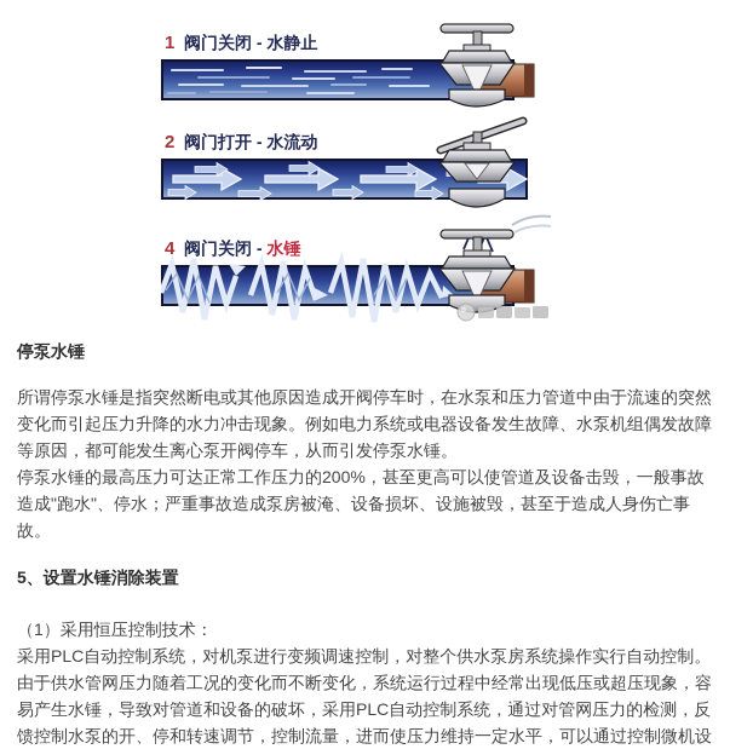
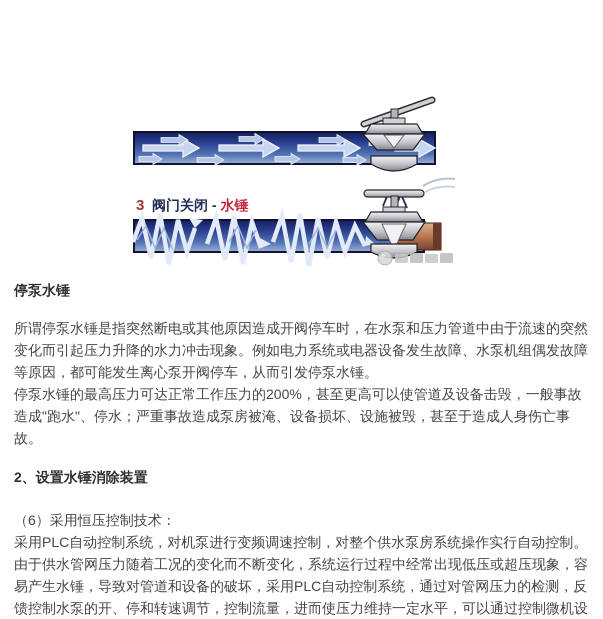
- 1 阀门关闭 - 水静止
- 2 阀门打开 - 水流动
- 4 阀门关闭 - 水锤
+ 3 阀门关闭 - 水锤
  停泵水锤
  所谓停泵水锤是指突然断电或其他原因造成开阀停车时，在水泵和压力管道中由于流速的突然变化而引起压力升降的水力冲击现象。例如电力系统或电器设备发生故障、水泵机组偶发故障等原因，都可能发生离心泵开阀停车，从而引发停泵水锤。
  停泵水锤的最高压力可达正常工作压力的200%，甚至更高可以使管道及设备击毁，一般事故造成"跑水"、停水；严重事故造成泵房被淹、设备损坏、设施被毁，甚至于造成人身伤亡事故。
- 5、设置水锤消除装置
+ 2、设置水锤消除装置
- （1）采用恒压控制技术：
+ （6）采用恒压控制技术：
  采用PLC自动控制系统，对机泵进行变频调速控制，对整个供水泵房系统操作实行自动控制。由于供水管网压力随着工况的变化而不断变化，系统运行过程中经常出现低压或超压现象，容易产生水锤，导致对管道和设备的破坏，采用PLC自动控制系统，通过对管网压力的检测，反馈控制水泵的开、停和转速调节，控制流量，进而使压力维持一定水平，可以通过控制微机设
